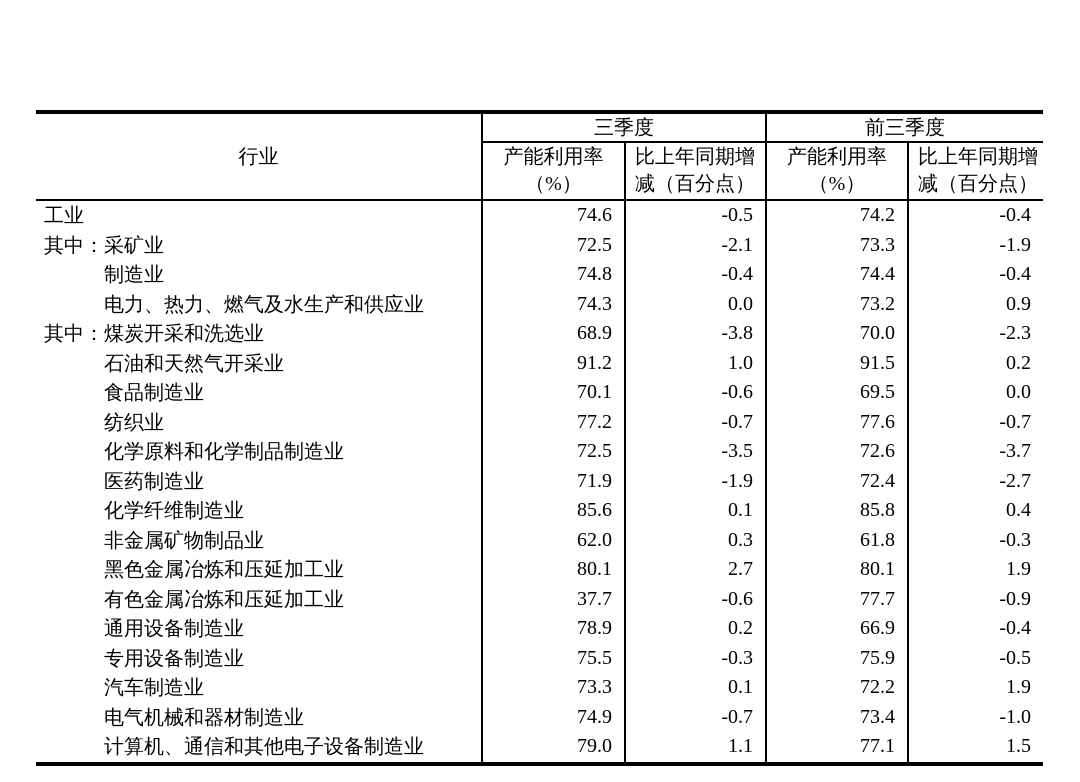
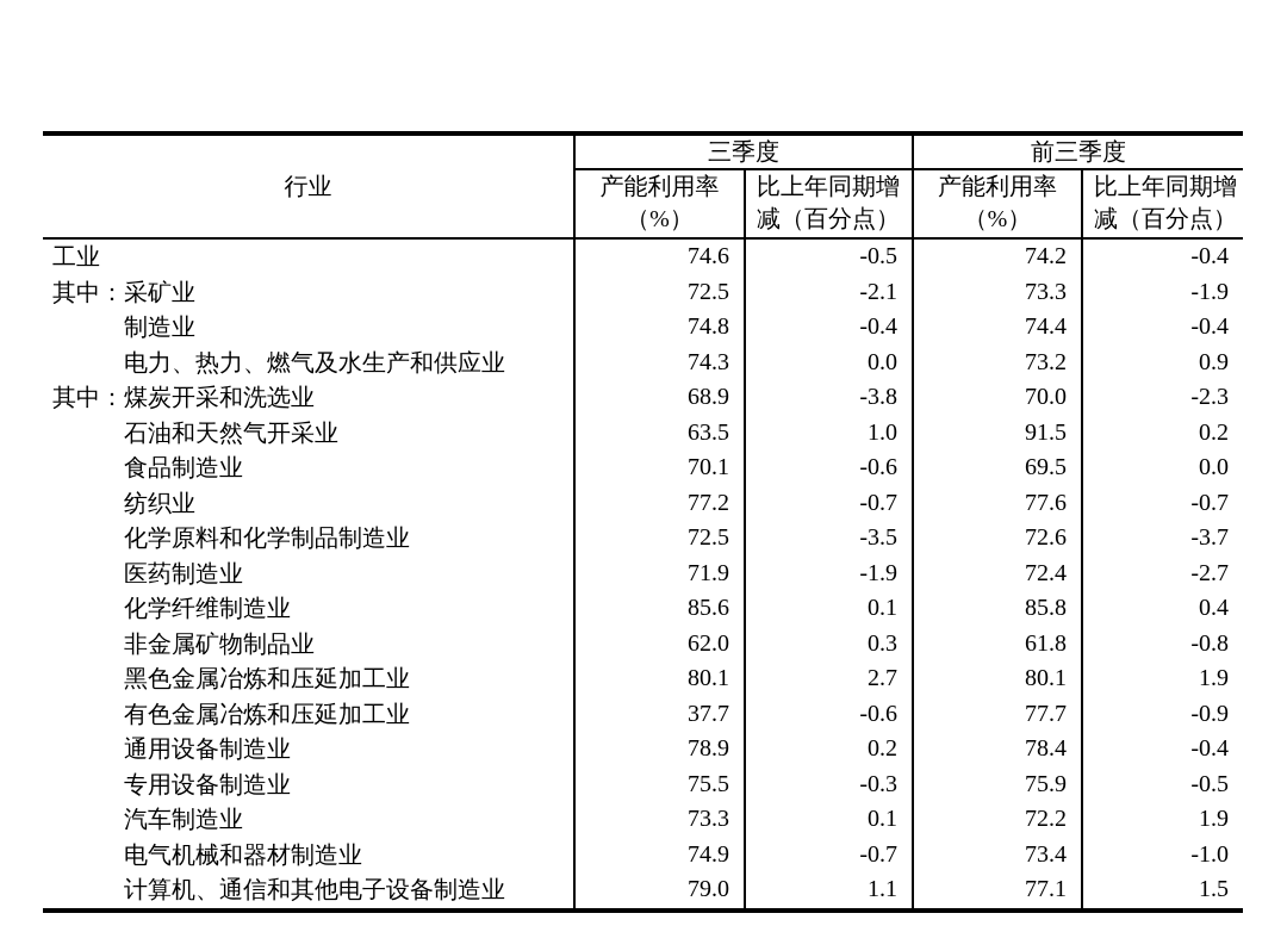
  行业	三季度	前三季度
  产能利用率 （%）	比上年同期增 减（百分点）	产能利用率 （%）	比上年同期增 减（百分点）
  工业	74.6	-0.5	74.2	-0.4
  其中：采矿业	72.5	-2.1	73.3	-1.9
  制造业	74.8	-0.4	74.4	-0.4
  电力、热力、燃气及水生产和供应业	74.3	0.0	73.2	0.9
  其中：煤炭开采和洗选业	68.9	-3.8	70.0	-2.3
- 石油和天然气开采业	91.2	1.0	91.5	0.2
+ 石油和天然气开采业	63.5	1.0	91.5	0.2
  食品制造业	70.1	-0.6	69.5	0.0
  纺织业	77.2	-0.7	77.6	-0.7
  化学原料和化学制品制造业	72.5	-3.5	72.6	-3.7
  医药制造业	71.9	-1.9	72.4	-2.7
  化学纤维制造业	85.6	0.1	85.8	0.4
- 非金属矿物制品业	62.0	0.3	61.8	-0.3
+ 非金属矿物制品业	62.0	0.3	61.8	-0.8
  黑色金属冶炼和压延加工业	80.1	2.7	80.1	1.9
  有色金属冶炼和压延加工业	37.7	-0.6	77.7	-0.9
- 通用设备制造业	78.9	0.2	66.9	-0.4
+ 通用设备制造业	78.9	0.2	78.4	-0.4
  专用设备制造业	75.5	-0.3	75.9	-0.5
  汽车制造业	73.3	0.1	72.2	1.9
  电气机械和器材制造业	74.9	-0.7	73.4	-1.0
  计算机、通信和其他电子设备制造业	79.0	1.1	77.1	1.5
